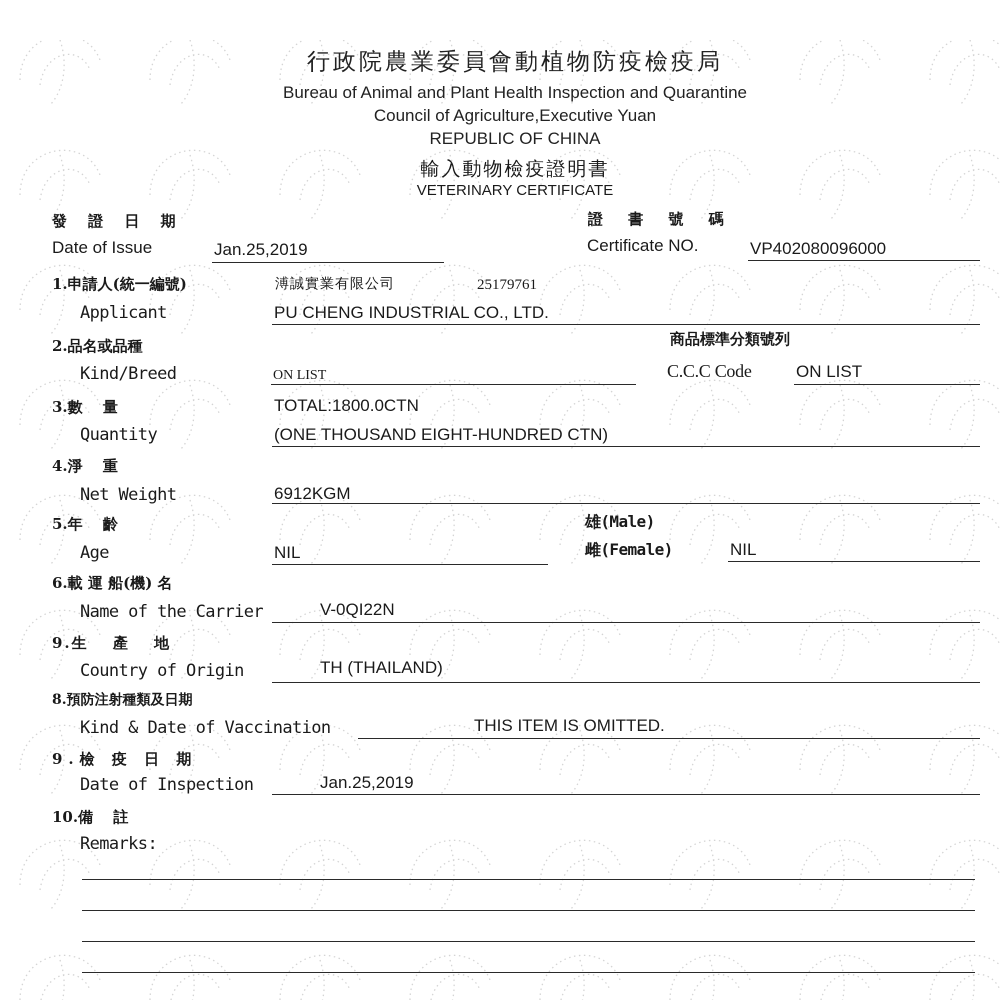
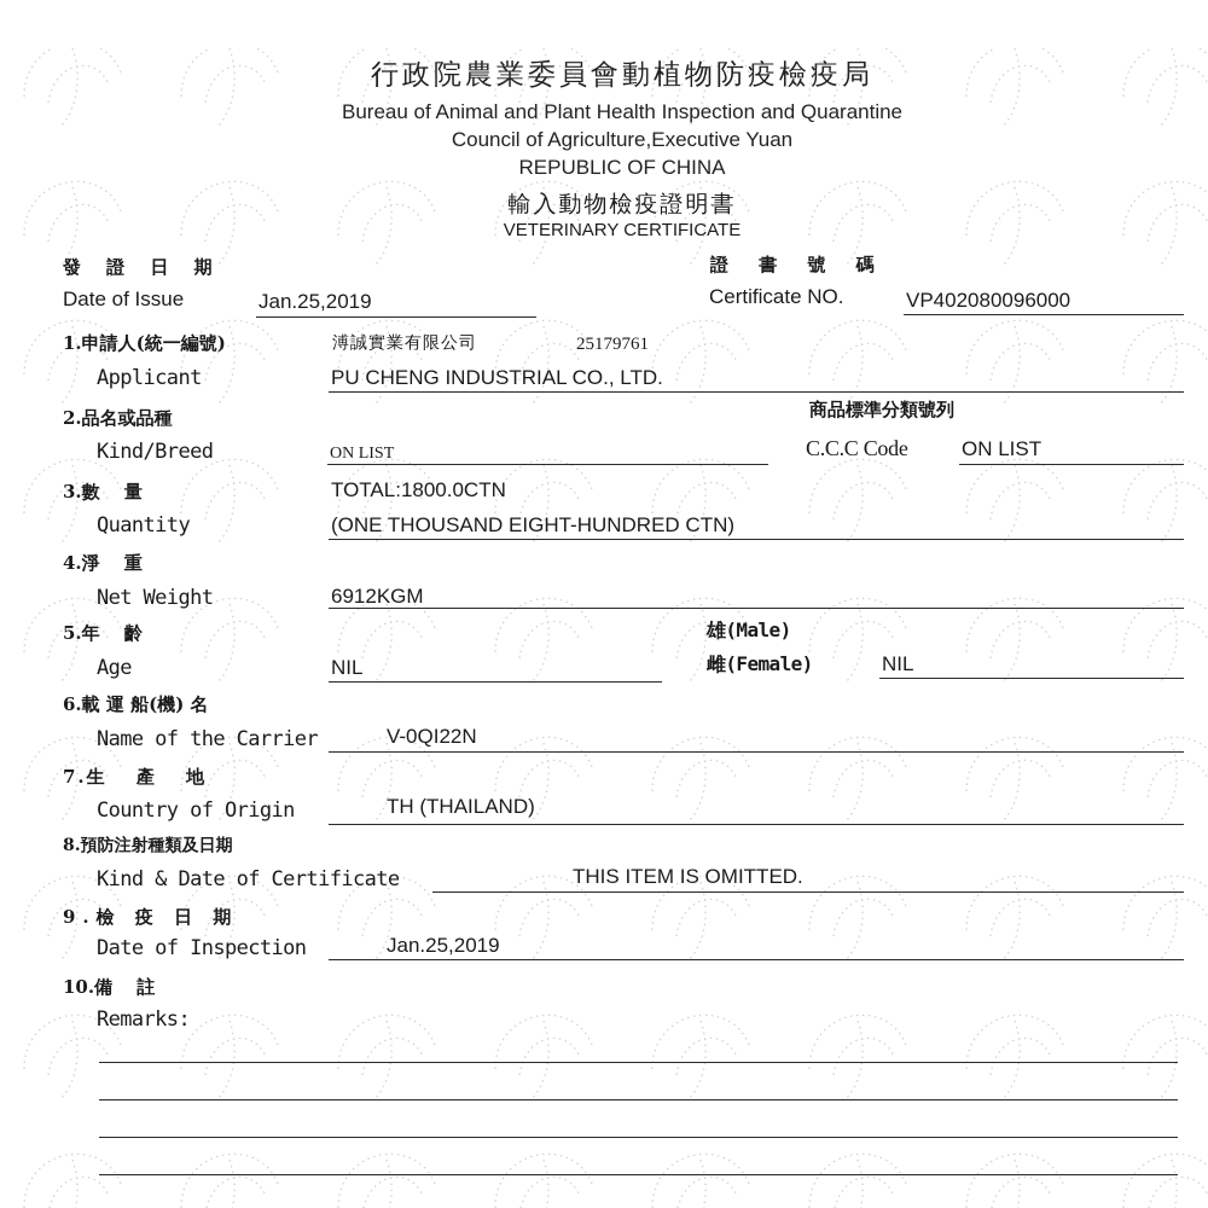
  行政院農業委員會動植物防疫檢疫局
  Bureau of Animal and Plant Health Inspection and Quarantine
  Council of Agriculture,Executive Yuan
  REPUBLIC OF CHINA
  輸入動物檢疫證明書
  VETERINARY CERTIFICATE
  發 證 日 期
  Date of Issue
  Jan.25,2019
  證 書 號 碼
  Certificate NO.
  VP402080096000
  1.申請人(統一編號)
  Applicant
  溥誠實業有限公司
  25179761
  PU CHENG INDUSTRIAL CO., LTD.
  2.品名或品種
  Kind/Breed
  ON LIST
  商品標準分類號列
  C.C.C Code
  ON LIST
  3.數 量
  Quantity
  TOTAL:1800.0CTN
  (ONE THOUSAND EIGHT-HUNDRED CTN)
  4.淨 重
  Net Weight
  6912KGM
  5.年 齡
  Age
  NIL
  雄(Male)
  雌(Female)
  NIL
  6.載 運 船(機) 名
  Name of the Carrier
  V-0QI22N
- 9.生 產 地
+ 7.生 產 地
  Country of Origin
  TH (THAILAND)
  8.預防注射種類及日期
- Kind & Date of Vaccination
+ Kind & Date of Certificate
  THIS ITEM IS OMITTED.
  9.檢 疫 日 期
  Date of Inspection
  Jan.25,2019
  10.備 註
  Remarks:
